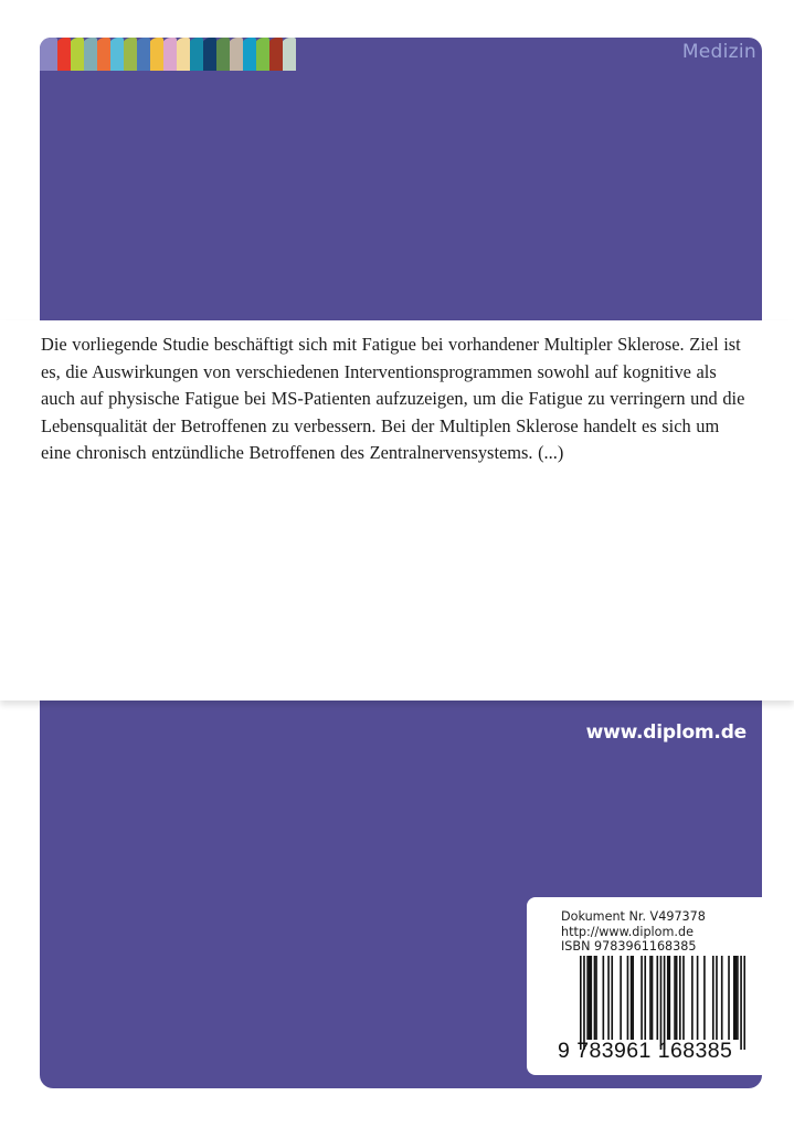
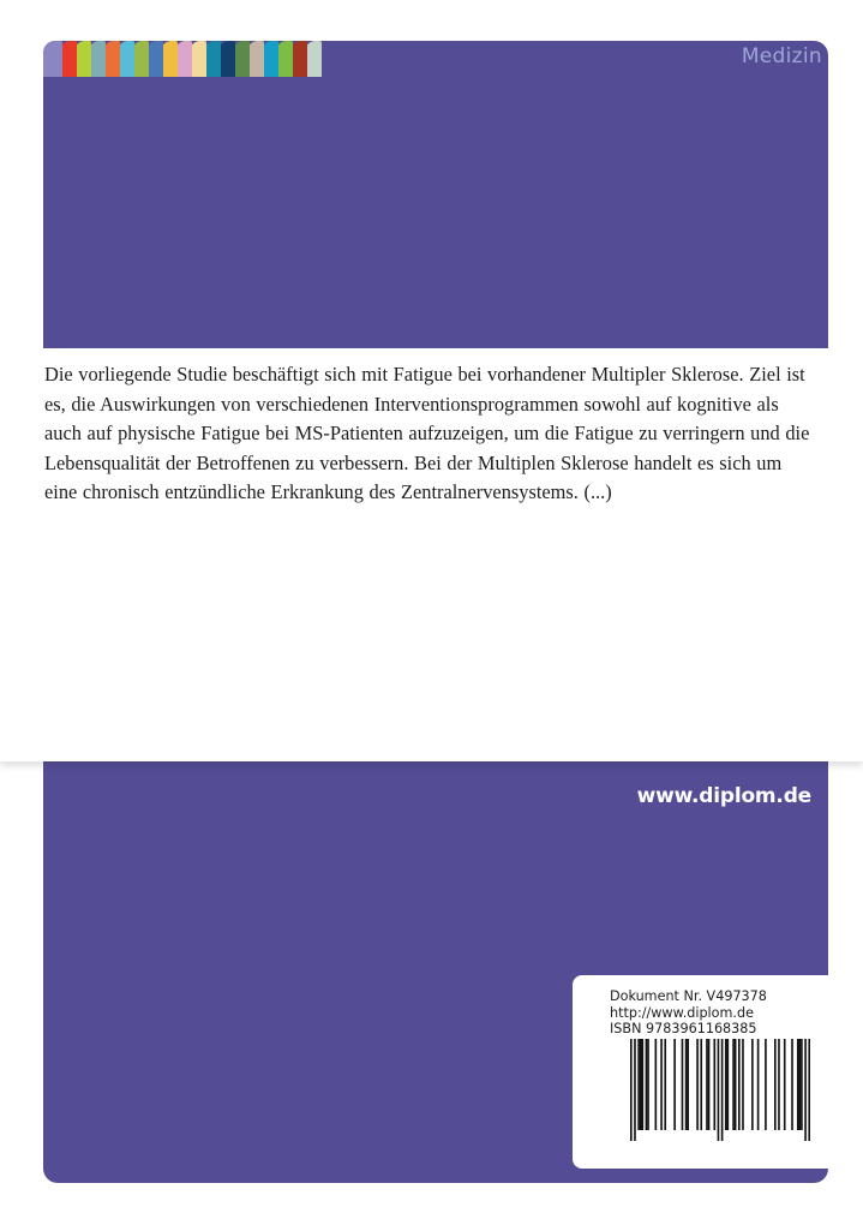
  Medizin
- Die vorliegende Studie beschäftigt sich mit Fatigue bei vorhandener Multipler Sklerose. Ziel ist es, die Auswirkungen von verschiedenen Interventionsprogrammen sowohl auf kognitive als auch auf physische Fatigue bei MS-Patienten aufzuzeigen, um die Fatigue zu verringern und die Lebensqualität der Betroffenen zu verbessern. Bei der Multiplen Sklerose handelt es sich um eine chronisch entzündliche Betroffenen des Zentralnervensystems. (...)
+ Die vorliegende Studie beschäftigt sich mit Fatigue bei vorhandener Multipler Sklerose. Ziel ist es, die Auswirkungen von verschiedenen Interventionsprogrammen sowohl auf kognitive als auch auf physische Fatigue bei MS-Patienten aufzuzeigen, um die Fatigue zu verringern und die Lebensqualität der Betroffenen zu verbessern. Bei der Multiplen Sklerose handelt es sich um eine chronisch entzündliche Erkrankung des Zentralnervensystems. (...)
  www.diplom.de
  Dokument Nr. V497378
  http://www.diplom.de
  ISBN 9783961168385
- 9 783961 168385
